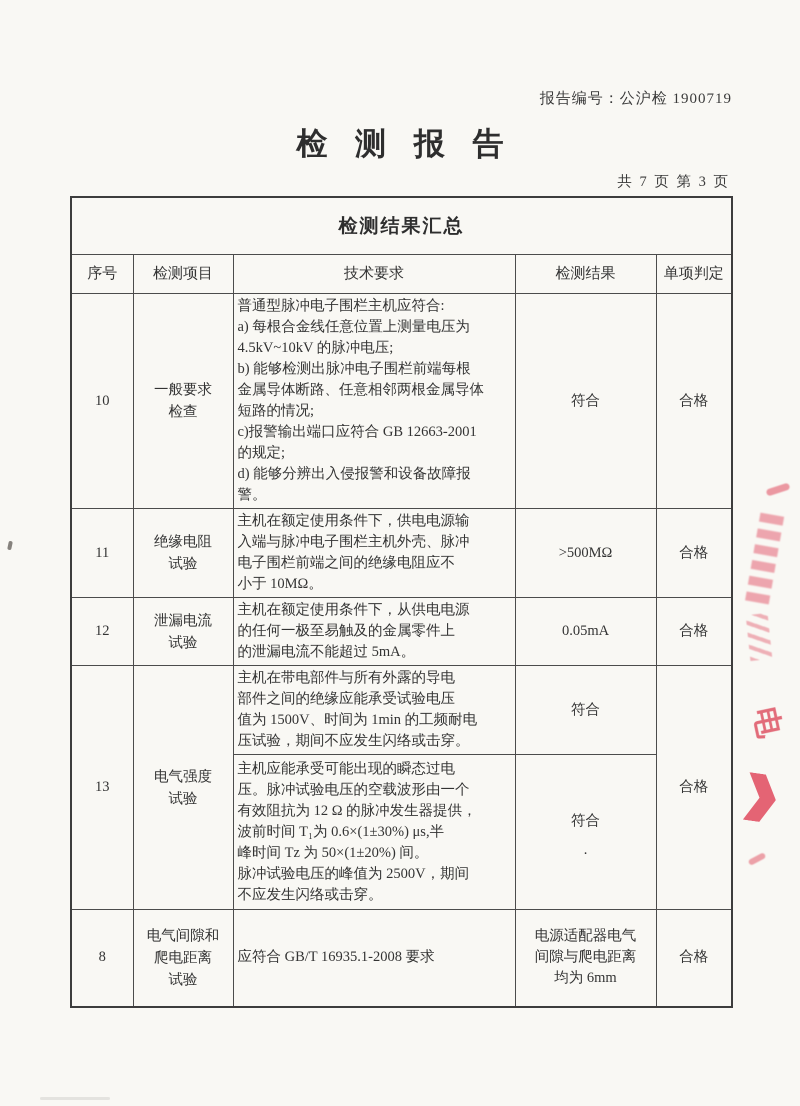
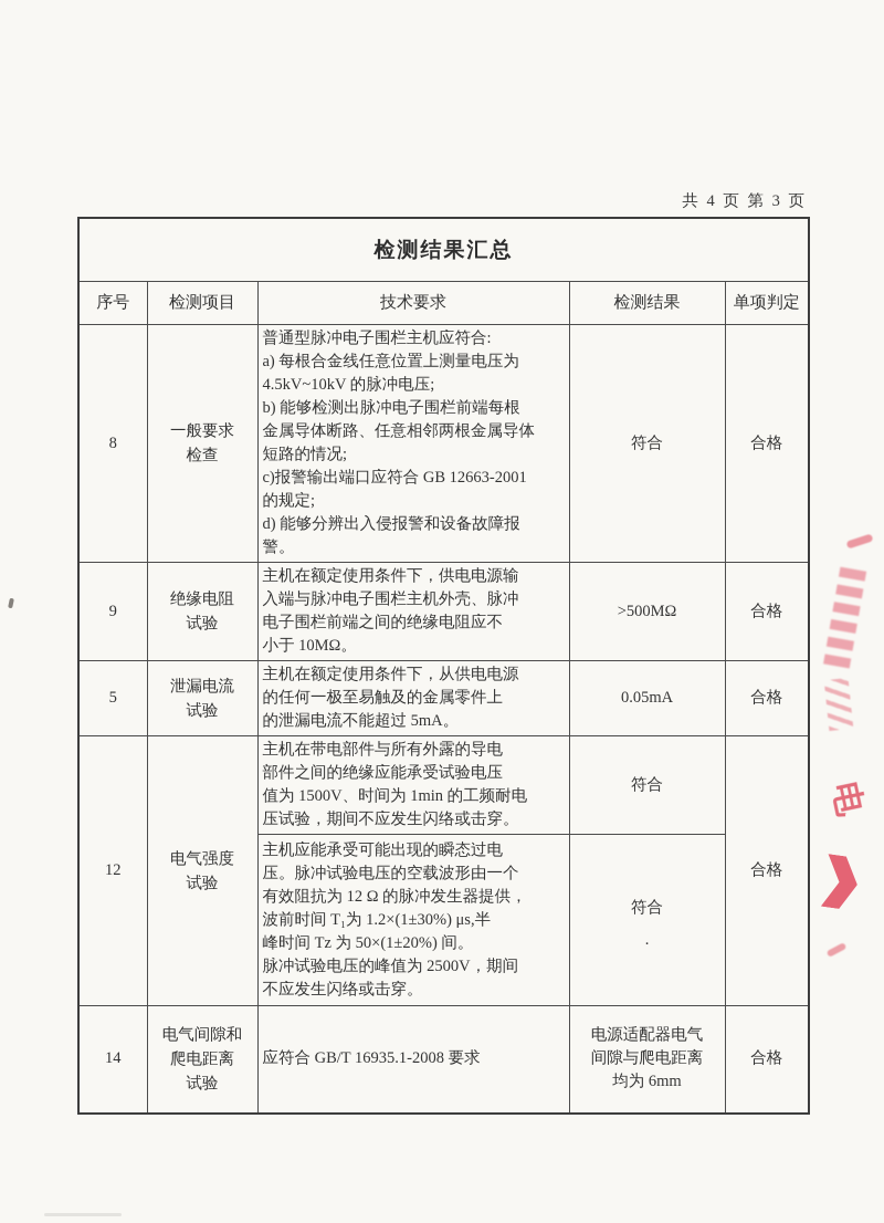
- 报告编号：公沪检 1900719
- 检 测 报 告
- 共 7 页 第 3 页
+ 共 4 页 第 3 页
  检测结果汇总
  序号	检测项目	技术要求	检测结果	单项判定
- 10	一般要求 检查	普通型脉冲电子围栏主机应符合: a) 每根合金线任意位置上测量电压为 4.5kV~10kV 的脉冲电压; b) 能够检测出脉冲电子围栏前端每根 金属导体断路、任意相邻两根金属导体 短路的情况; c)报警输出端口应符合 GB 12663-2001 的规定; d) 能够分辨出入侵报警和设备故障报 警。	符合	合格
+ 8	一般要求 检查	普通型脉冲电子围栏主机应符合: a) 每根合金线任意位置上测量电压为 4.5kV~10kV 的脉冲电压; b) 能够检测出脉冲电子围栏前端每根 金属导体断路、任意相邻两根金属导体 短路的情况; c)报警输出端口应符合 GB 12663-2001 的规定; d) 能够分辨出入侵报警和设备故障报 警。	符合	合格
- 11	绝缘电阻 试验	主机在额定使用条件下，供电电源输 入端与脉冲电子围栏主机外壳、脉冲 电子围栏前端之间的绝缘电阻应不 小于 10MΩ。	>500MΩ	合格
+ 9	绝缘电阻 试验	主机在额定使用条件下，供电电源输 入端与脉冲电子围栏主机外壳、脉冲 电子围栏前端之间的绝缘电阻应不 小于 10MΩ。	>500MΩ	合格
- 12	泄漏电流 试验	主机在额定使用条件下，从供电电源 的任何一极至易触及的金属零件上 的泄漏电流不能超过 5mA。	0.05mA	合格
+ 5	泄漏电流 试验	主机在额定使用条件下，从供电电源 的任何一极至易触及的金属零件上 的泄漏电流不能超过 5mA。	0.05mA	合格
- 13	电气强度 试验	主机在带电部件与所有外露的导电 部件之间的绝缘应能承受试验电压 值为 1500V、时间为 1min 的工频耐电 压试验，期间不应发生闪络或击穿。	符合	合格
+ 12	电气强度 试验	主机在带电部件与所有外露的导电 部件之间的绝缘应能承受试验电压 值为 1500V、时间为 1min 的工频耐电 压试验，期间不应发生闪络或击穿。	符合	合格
- 主机应能承受可能出现的瞬态过电 压。脉冲试验电压的空载波形由一个 有效阻抗为 12 Ω 的脉冲发生器提供， 波前时间 T₁为 0.6×(1±30%) μs,半 峰时间 Tz 为 50×(1±20%) 间。 脉冲试验电压的峰值为 2500V，期间 不应发生闪络或击穿。	符合 .
+ 主机应能承受可能出现的瞬态过电 压。脉冲试验电压的空载波形由一个 有效阻抗为 12 Ω 的脉冲发生器提供， 波前时间 T₁为 1.2×(1±30%) μs,半 峰时间 Tz 为 50×(1±20%) 间。 脉冲试验电压的峰值为 2500V，期间 不应发生闪络或击穿。	符合 .
- 8	电气间隙和 爬电距离 试验	应符合 GB/T 16935.1-2008 要求	电源适配器电气 间隙与爬电距离 均为 6mm	合格
+ 14	电气间隙和 爬电距离 试验	应符合 GB/T 16935.1-2008 要求	电源适配器电气 间隙与爬电距离 均为 6mm	合格
